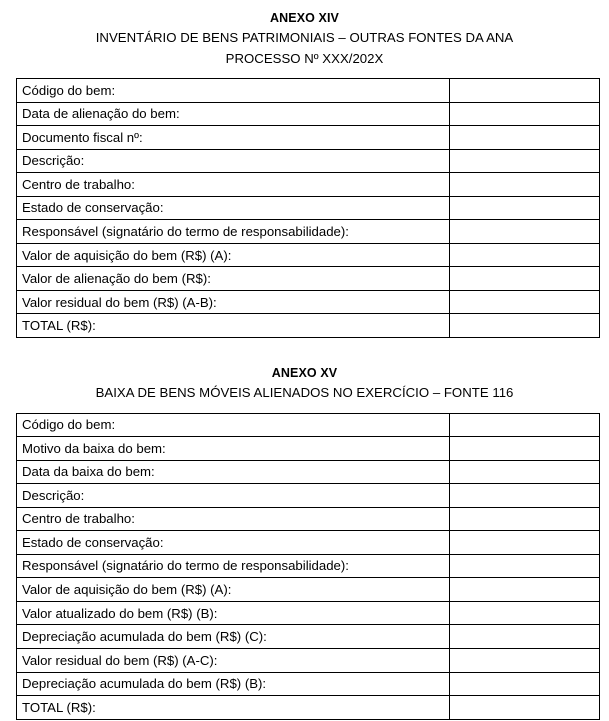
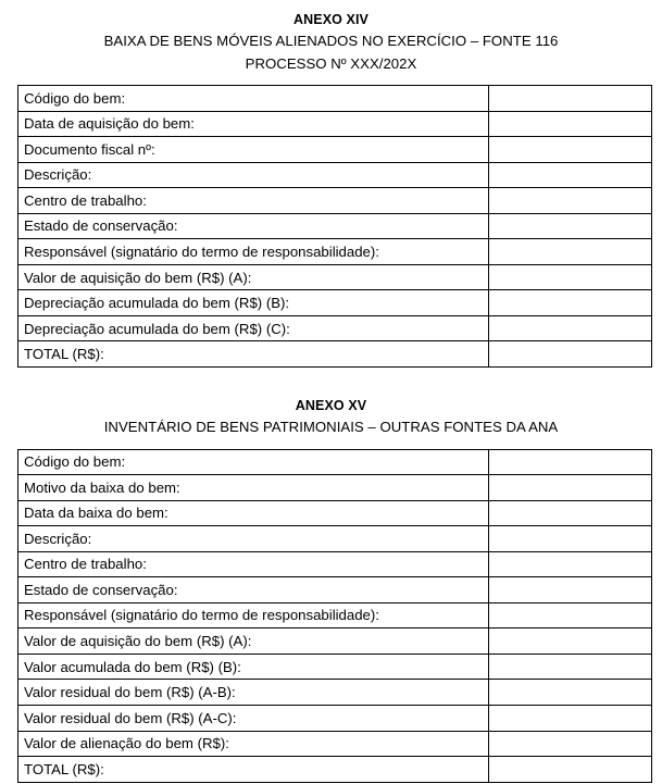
  ANEXO XIV
- INVENTÁRIO DE BENS PATRIMONIAIS – OUTRAS FONTES DA ANA
+ BAIXA DE BENS MÓVEIS ALIENADOS NO EXERCÍCIO – FONTE 116
  PROCESSO Nº XXX/202X
  Código do bem:
- Data de alienação do bem:
+ Data de aquisição do bem:
  Documento fiscal nº:
  Descrição:
  Centro de trabalho:
  Estado de conservação:
  Responsável (signatário do termo de responsabilidade):
  Valor de aquisição do bem (R$) (A):
- Valor de alienação do bem (R$):
+ Depreciação acumulada do bem (R$) (B):
- Valor residual do bem (R$) (A-B):
+ Depreciação acumulada do bem (R$) (C):
  TOTAL (R$):
  ANEXO XV
- BAIXA DE BENS MÓVEIS ALIENADOS NO EXERCÍCIO – FONTE 116
+ INVENTÁRIO DE BENS PATRIMONIAIS – OUTRAS FONTES DA ANA
  Código do bem:
  Motivo da baixa do bem:
  Data da baixa do bem:
  Descrição:
  Centro de trabalho:
  Estado de conservação:
  Responsável (signatário do termo de responsabilidade):
  Valor de aquisição do bem (R$) (A):
- Valor atualizado do bem (R$) (B):
+ Valor acumulada do bem (R$) (B):
- Depreciação acumulada do bem (R$) (C):
+ Valor residual do bem (R$) (A-B):
  Valor residual do bem (R$) (A-C):
- Depreciação acumulada do bem (R$) (B):
+ Valor de alienação do bem (R$):
  TOTAL (R$):
